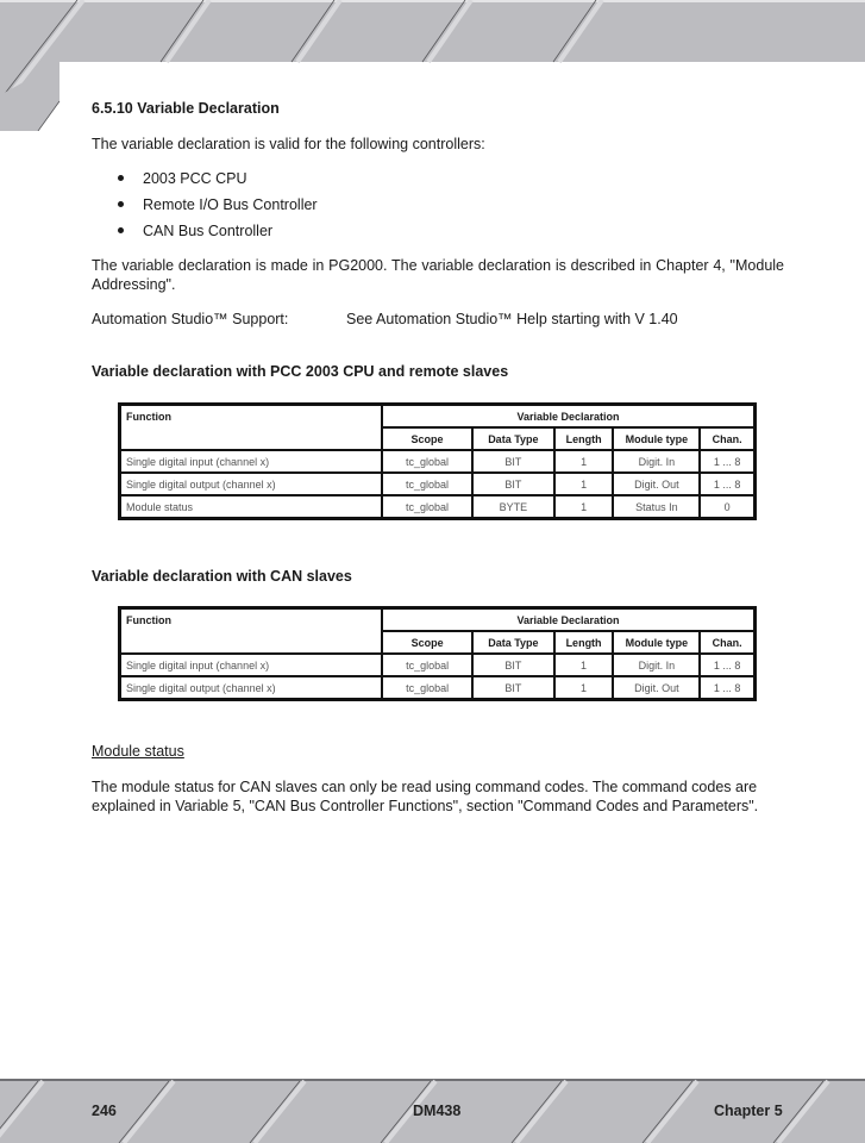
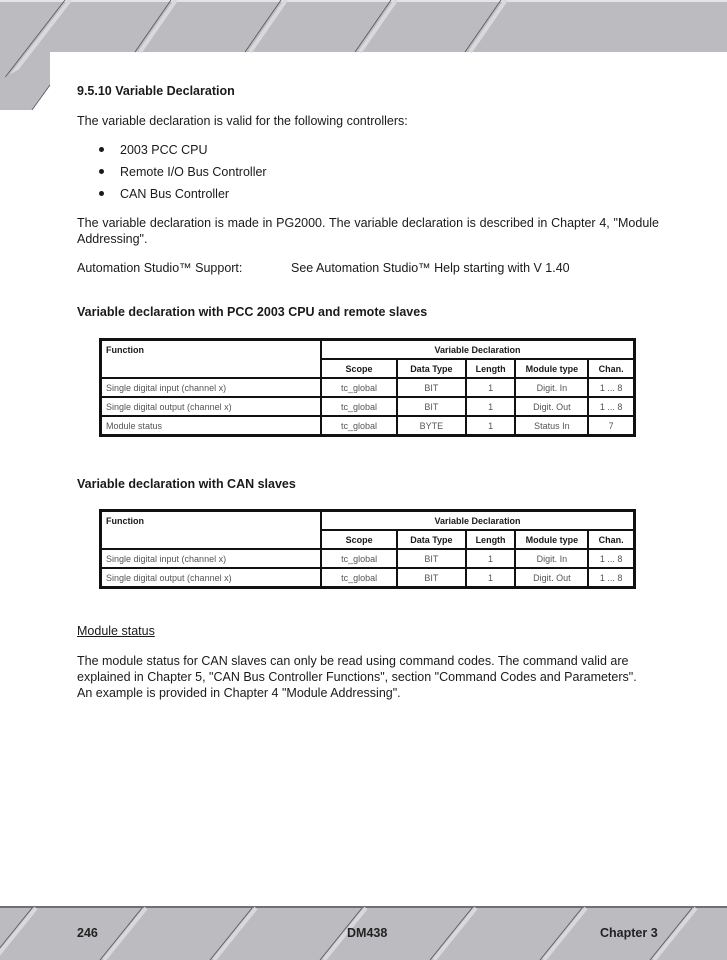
- 6.5.10 Variable Declaration
+ 9.5.10 Variable Declaration
  The variable declaration is valid for the following controllers:
  2003 PCC CPU
  Remote I/O Bus Controller
  CAN Bus Controller
  The variable declaration is made in PG2000. The variable declaration is described in Chapter 4, "Module Addressing".
  Automation Studio™ Support:
  See Automation Studio™ Help starting with V 1.40
  Variable declaration with PCC 2003 CPU and remote slaves
  Function	Variable Declaration
  Scope	Data Type	Length	Module type	Chan.
  Single digital input (channel x)	tc_global	BIT	1	Digit. In	1 ... 8
  Single digital output (channel x)	tc_global	BIT	1	Digit. Out	1 ... 8
- Module status	tc_global	BYTE	1	Status In	0
+ Module status	tc_global	BYTE	1	Status In	7
  Variable declaration with CAN slaves
  Function	Variable Declaration
  Scope	Data Type	Length	Module type	Chan.
  Single digital input (channel x)	tc_global	BIT	1	Digit. In	1 ... 8
  Single digital output (channel x)	tc_global	BIT	1	Digit. Out	1 ... 8
  Module status
- The module status for CAN slaves can only be read using command codes. The command codes are
+ The module status for CAN slaves can only be read using command codes. The command valid are
- explained in Variable 5, "CAN Bus Controller Functions", section "Command Codes and Parameters".
+ explained in Chapter 5, "CAN Bus Controller Functions", section "Command Codes and Parameters".
+ An example is provided in Chapter 4 "Module Addressing".
  246
  DM438
- Chapter 5
+ Chapter 3
